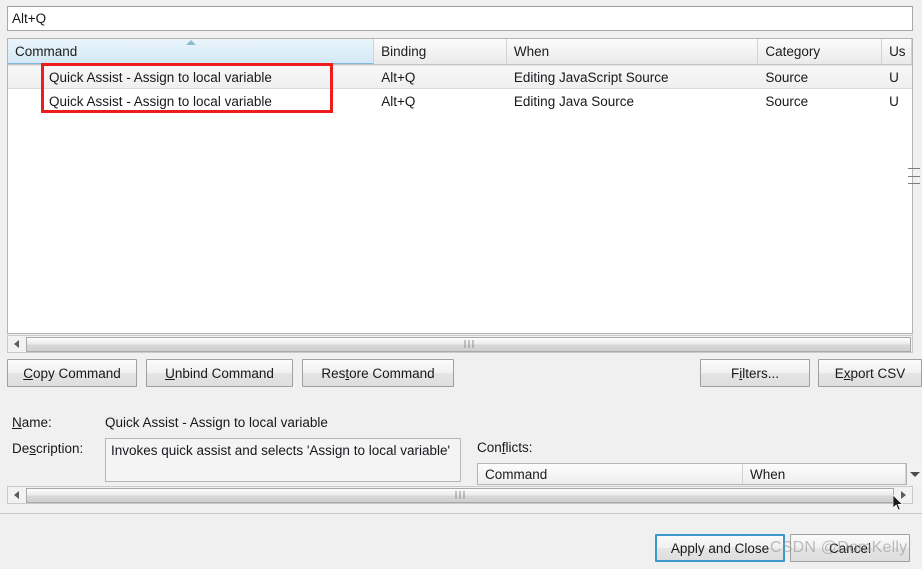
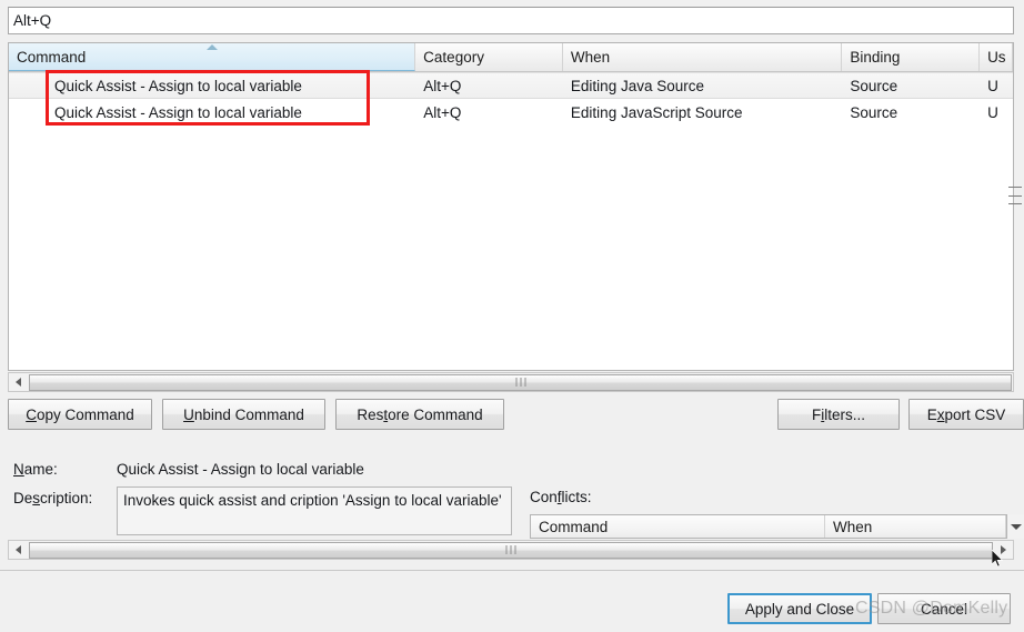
  Alt+Q
  Command
- Binding
+ Category
  When
- Category
+ Binding
  Us
  Quick Assist - Assign to local variable
  Alt+Q
- Editing JavaScript Source
+ Editing Java Source
  Source
  U
  Quick Assist - Assign to local variable
  Alt+Q
- Editing Java Source
+ Editing JavaScript Source
  Source
  U
  C
  opy Command
  U
  nbind Command
  Res
  t
  ore Command
  F
  i
  lters...
  E
  x
  port CSV
  Name:
  Quick Assist - Assign to local variable
  Description:
- Invokes quick assist and selects 'Assign to local variable'
+ Invokes quick assist and cription 'Assign to local variable'
  Conflicts:
  Command
  When
  Apply and Close
  Cancel
  CSDN @DomKelly
